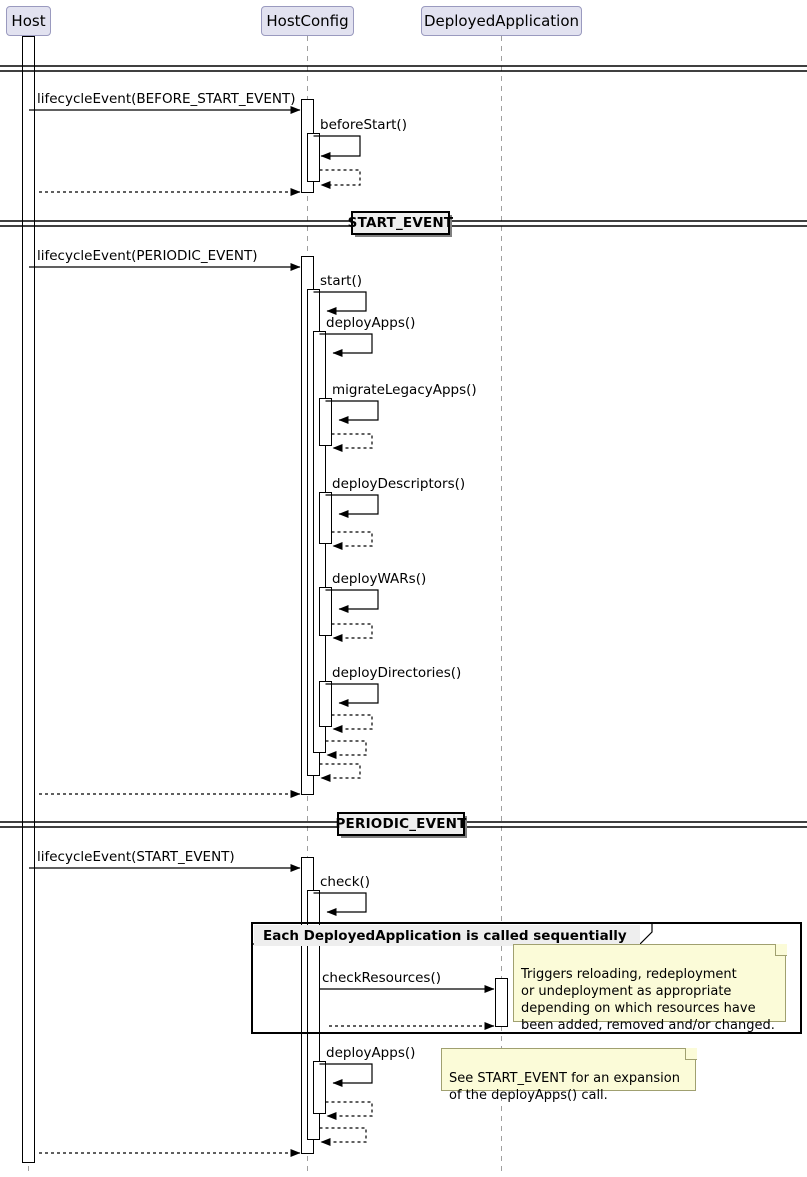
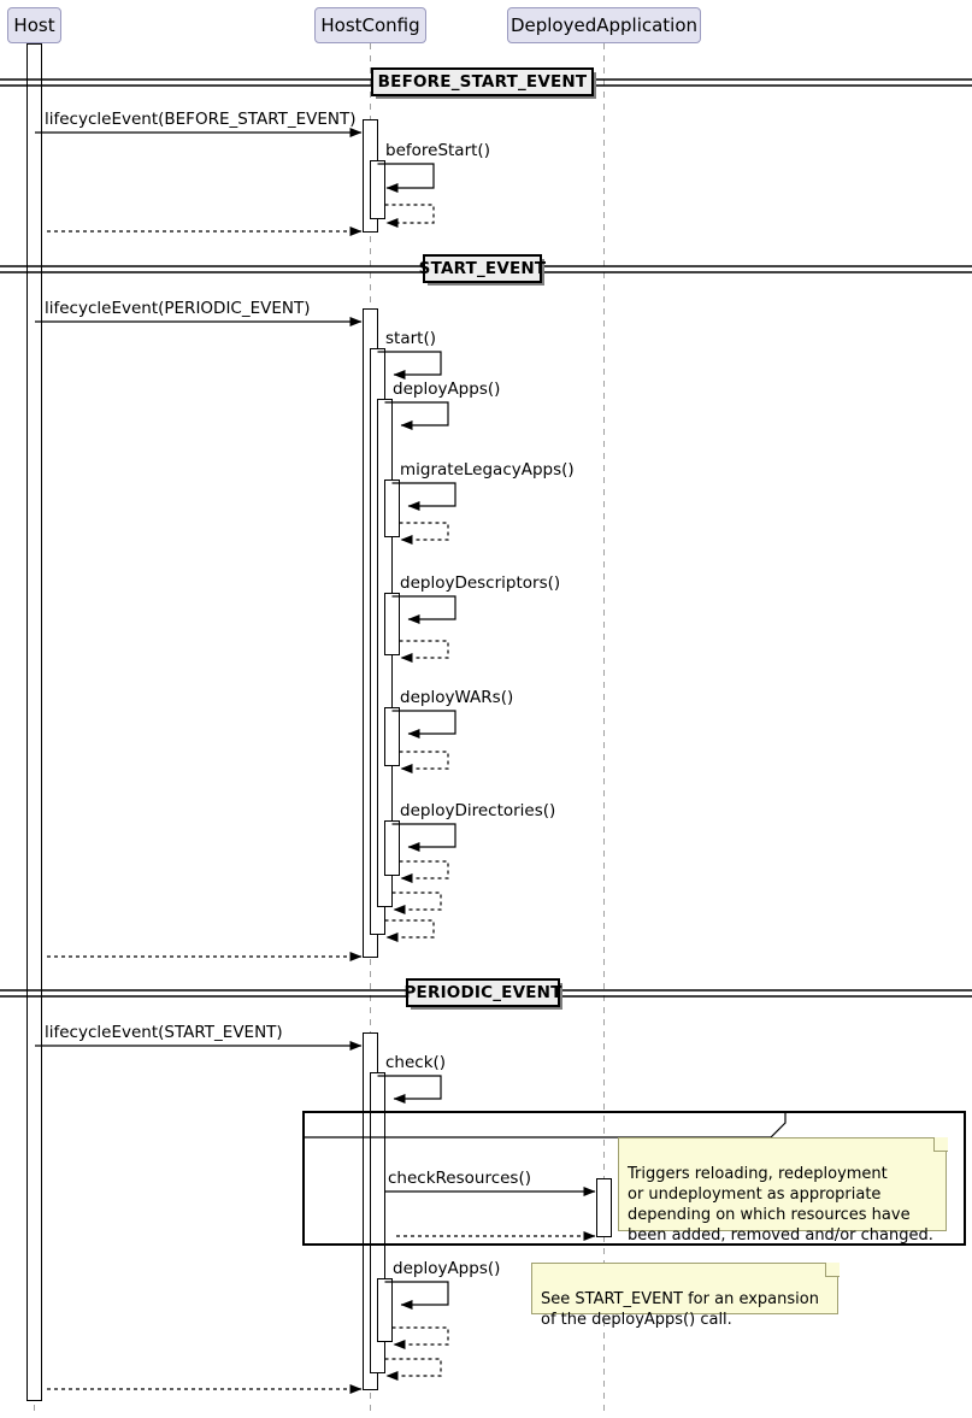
  Host
  HostConfig
  DeployedApplication
+ BEFORE_START_EVENT
  START_EVENT
  PERIODIC_EVENT
  lifecycleEvent(BEFORE_START_EVENT)
  beforeStart()
  lifecycleEvent(PERIODIC_EVENT)
  start()
  deployApps()
  migrateLegacyApps()
  deployDescriptors()
  deployWARs()
  deployDirectories()
  lifecycleEvent(START_EVENT)
  check()
  checkResources()
  deployApps()
- Each DeployedApplication is called sequentially
  Triggers reloading, redeployment
  or undeployment as appropriate
  depending on which resources have
  been added, removed and/or changed.
  See START_EVENT for an expansion
  of the deployApps() call.
